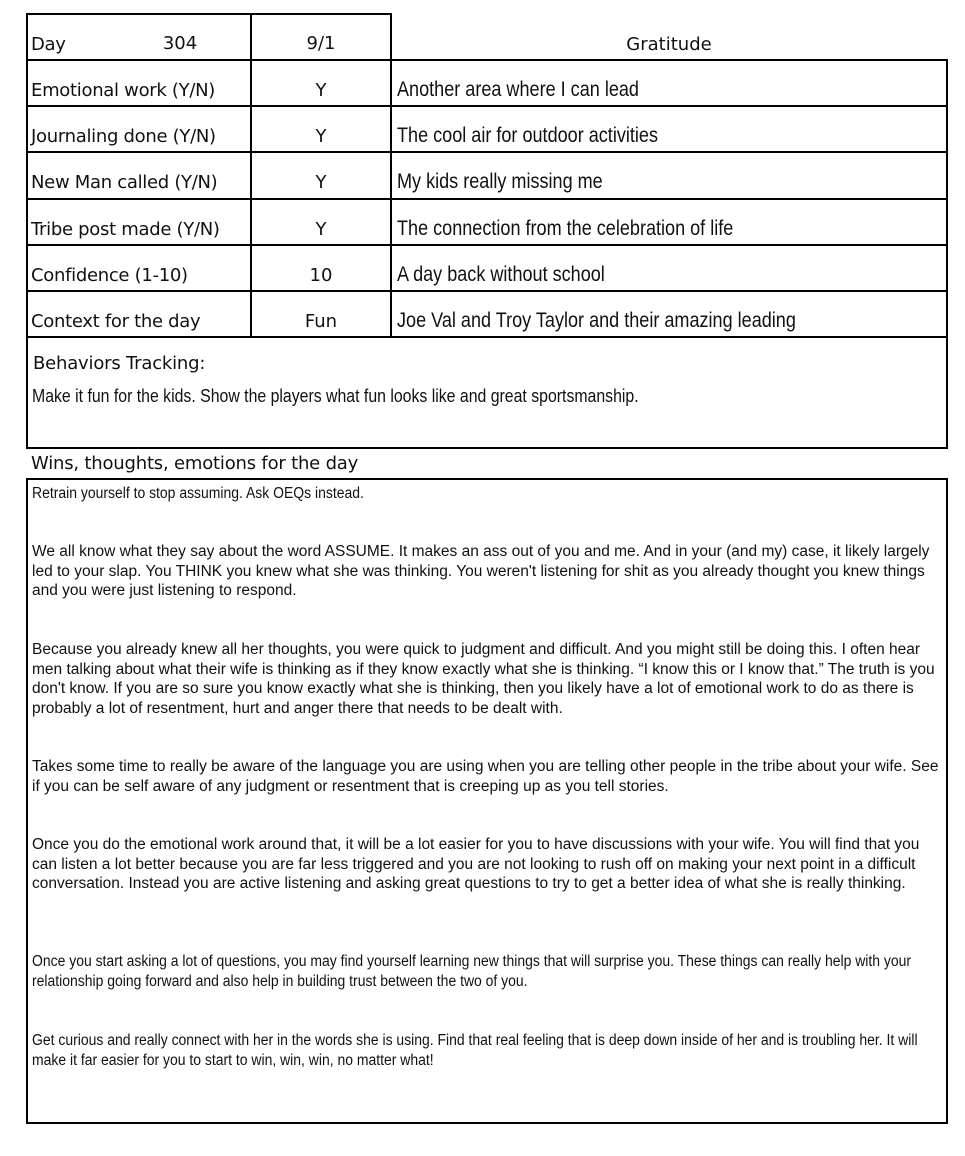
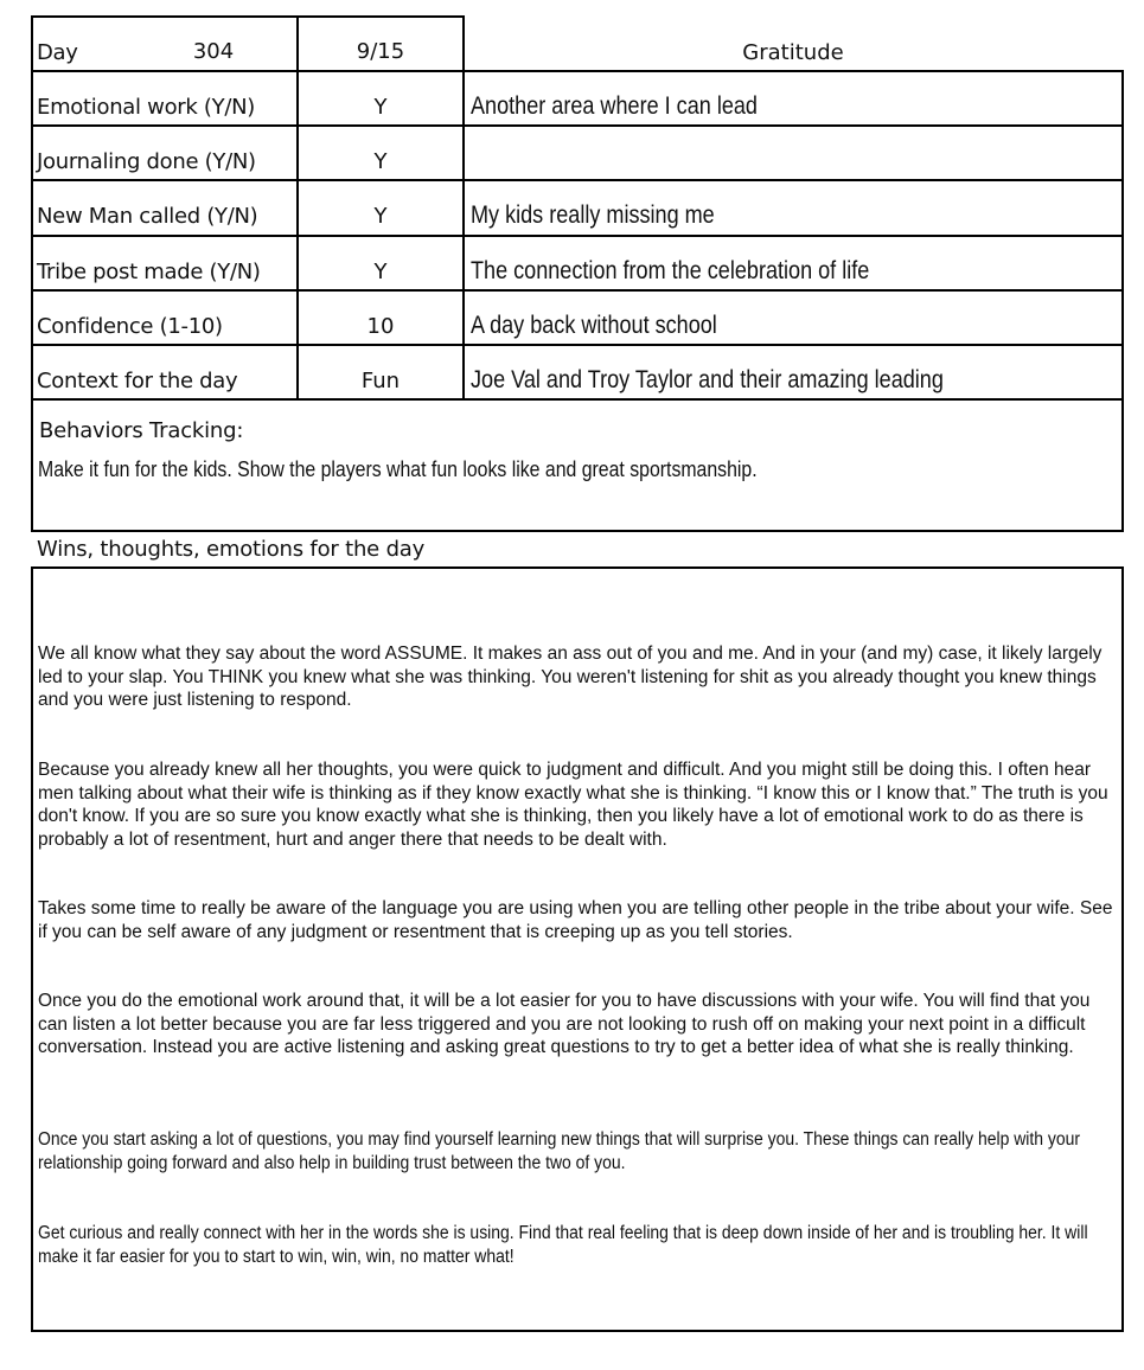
  Day
  304
- 9/1
+ 9/15
  Gratitude
  Emotional work (Y/N)
  Y
  Another area where I can lead
  Journaling done (Y/N)
  Y
- The cool air for outdoor activities
  New Man called (Y/N)
  Y
  My kids really missing me
  Tribe post made (Y/N)
  Y
  The connection from the celebration of life
  Confidence (1-10)
  10
  A day back without school
  Context for the day
  Fun
  Joe Val and Troy Taylor and their amazing leading
  Behaviors Tracking:
  Make it fun for the kids. Show the players what fun looks like and great sportsmanship.
  Wins, thoughts, emotions for the day
- Retrain yourself to stop assuming. Ask OEQs instead.
  We all know what they say about the word ASSUME. It makes an ass out of you and me. And in your (and my) case, it likely largely led to your slap. You THINK you knew what she was thinking. You weren't listening for shit as you already thought you knew things and you were just listening to respond.
  Because you already knew all her thoughts, you were quick to judgment and difficult. And you might still be doing this. I often hear men talking about what their wife is thinking as if they know exactly what she is thinking. “I know this or I know that.” The truth is you don't know. If you are so sure you know exactly what she is thinking, then you likely have a lot of emotional work to do as there is probably a lot of resentment, hurt and anger there that needs to be dealt with.
  Takes some time to really be aware of the language you are using when you are telling other people in the tribe about your wife. See if you can be self aware of any judgment or resentment that is creeping up as you tell stories.
  Once you do the emotional work around that, it will be a lot easier for you to have discussions with your wife. You will find that you can listen a lot better because you are far less triggered and you are not looking to rush off on making your next point in a difficult conversation. Instead you are active listening and asking great questions to try to get a better idea of what she is really thinking.
  Once you start asking a lot of questions, you may find yourself learning new things that will surprise you. These things can really help with your relationship going forward and also help in building trust between the two of you.
  Get curious and really connect with her in the words she is using. Find that real feeling that is deep down inside of her and is troubling her. It will make it far easier for you to start to win, win, win, no matter what!
